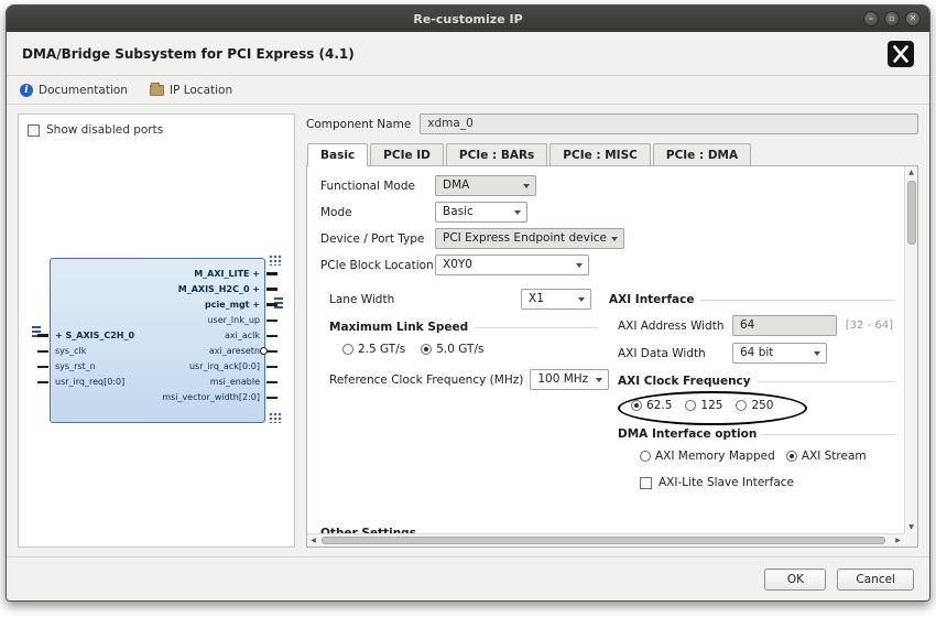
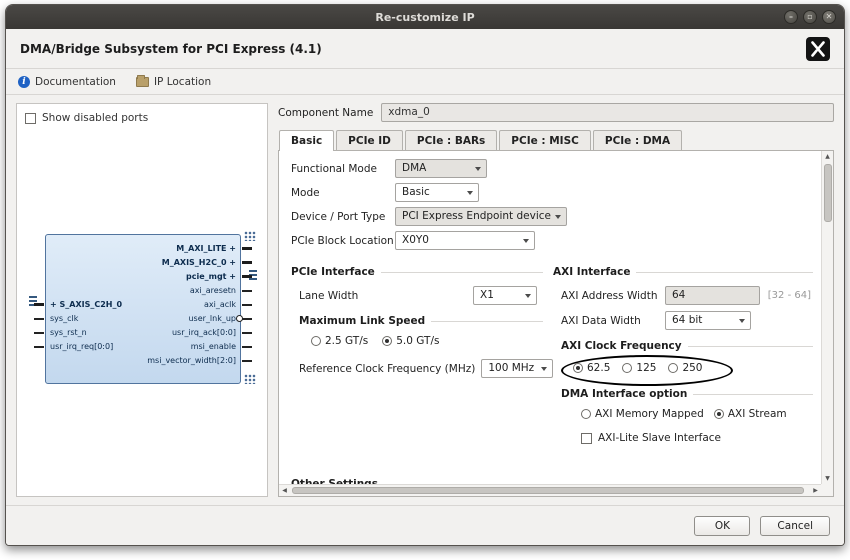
  Re-customize IP
  –
  ▫
  ✕
  DMA/Bridge Subsystem for PCI Express (4.1)
  Documentation
  IP Location
  Show disabled ports
  M_AXI_LITE +
  M_AXIS_H2C_0 +
  pcie_mgt +
- user_lnk_up
+ axi_aresetn
  axi_aclk
- axi_aresetn
+ user_lnk_up
  usr_irq_ack[0:0]
  msi_enable
  msi_vector_width[2:0]
  + S_AXIS_C2H_0
  sys_clk
  sys_rst_n
  usr_irq_req[0:0]
  Component Name
  xdma_0
  Basic
  PCIe ID
  PCIe : BARs
  PCIe : MISC
  PCIe : DMA
  Functional Mode
  DMA
  Mode
  Basic
  Device / Port Type
  PCI Express Endpoint device
  PCIe Block Location
  X0Y0
+ PCIe Interface
  Lane Width
  X1
  Maximum Link Speed
  2.5 GT/s
  5.0 GT/s
  Reference Clock Frequency (MHz)
  100 MHz
  AXI Interface
  AXI Address Width
  64
  [32 - 64]
  AXI Data Width
  64 bit
  AXI Clock Frequency
  62.5
  125
  250
  DMA Interface option
  AXI Memory Mapped
  AXI Stream
  AXI-Lite Slave Interface
  OK
  Cancel
